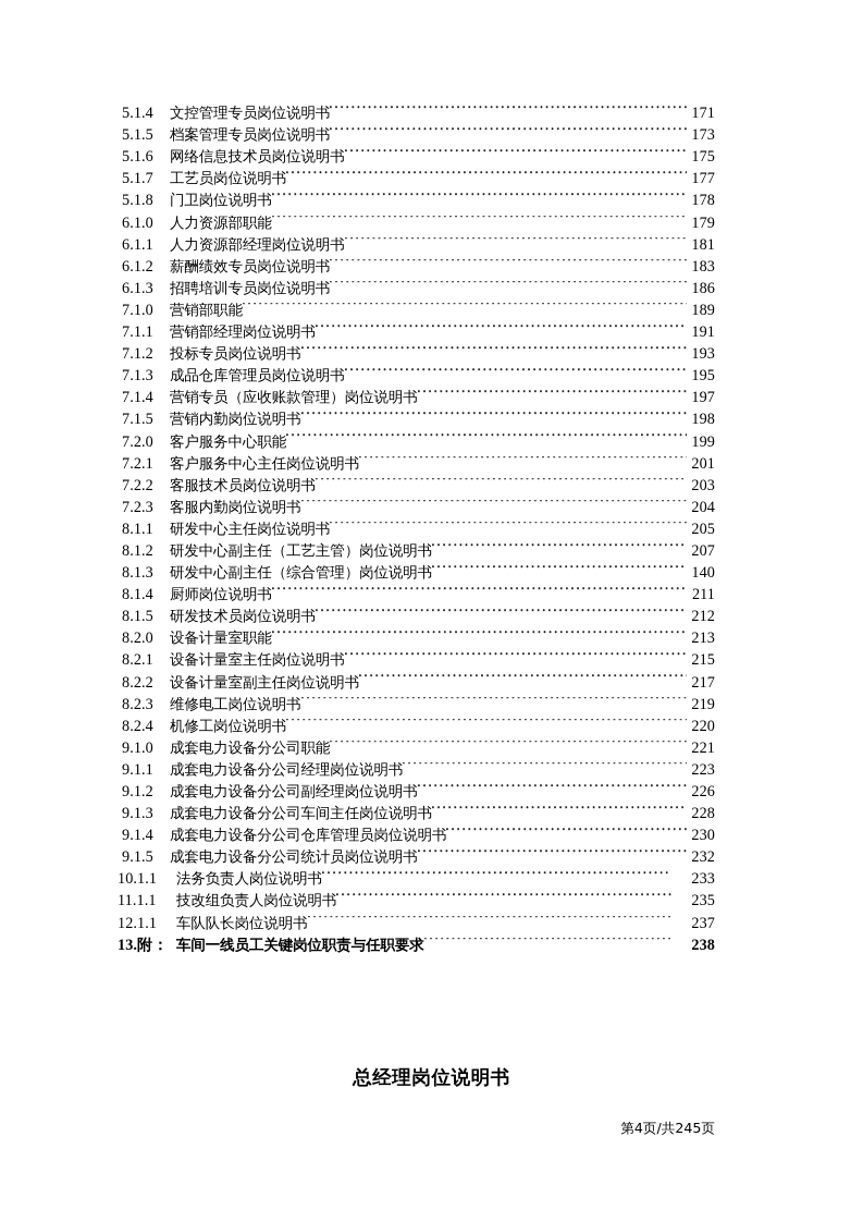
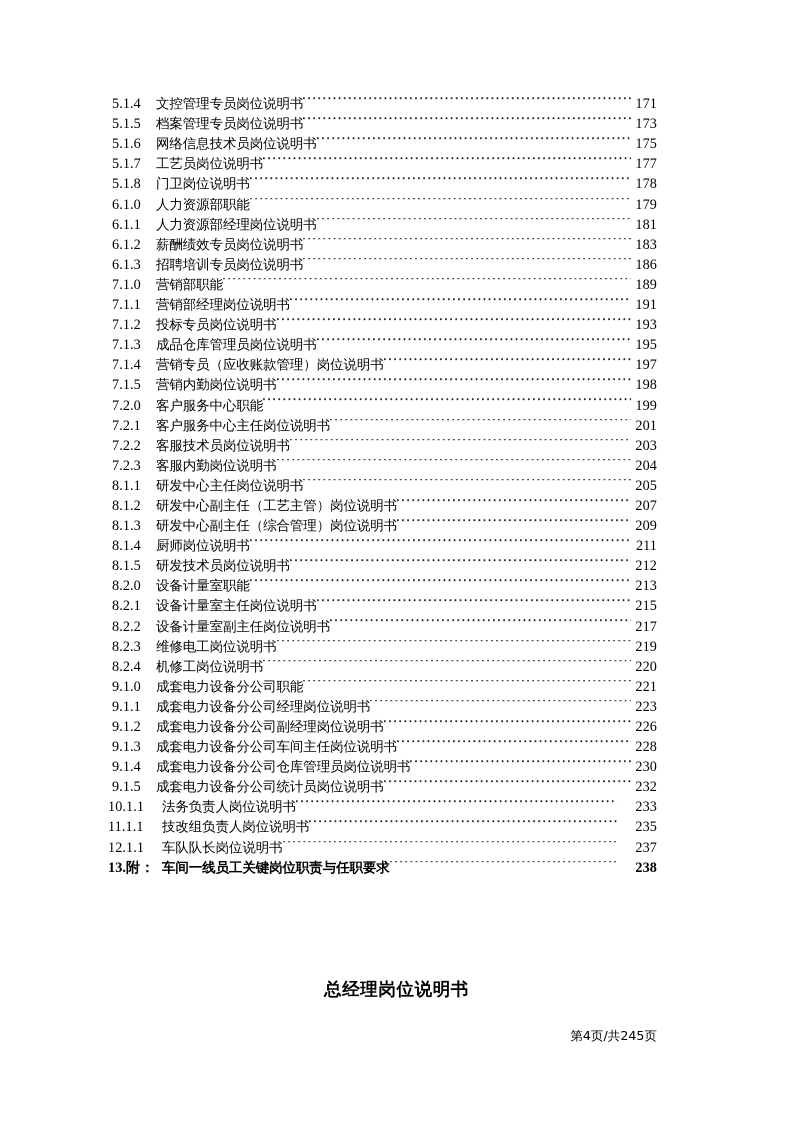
  5.1.4
  文控管理专员岗位说明书
  171
  5.1.5
  档案管理专员岗位说明书
  173
  5.1.6
  网络信息技术员岗位说明书
  175
  5.1.7
  工艺员岗位说明书
  177
  5.1.8
  门卫岗位说明书
  178
  6.1.0
  人力资源部职能
  179
  6.1.1
  人力资源部经理岗位说明书
  181
  6.1.2
  薪酬绩效专员岗位说明书
  183
  6.1.3
  招聘培训专员岗位说明书
  186
  7.1.0
  营销部职能
  189
  7.1.1
  营销部经理岗位说明书
  191
  7.1.2
  投标专员岗位说明书
  193
  7.1.3
  成品仓库管理员岗位说明书
  195
  7.1.4
  营销专员（应收账款管理）岗位说明书
  197
  7.1.5
  营销内勤岗位说明书
  198
  7.2.0
  客户服务中心职能
  199
  7.2.1
  客户服务中心主任岗位说明书
  201
  7.2.2
  客服技术员岗位说明书
  203
  7.2.3
  客服内勤岗位说明书
  204
  8.1.1
  研发中心主任岗位说明书
  205
  8.1.2
  研发中心副主任（工艺主管）岗位说明书
  207
  8.1.3
  研发中心副主任（综合管理）岗位说明书
- 140
+ 209
  8.1.4
  厨师岗位说明书
  211
  8.1.5
  研发技术员岗位说明书
  212
  8.2.0
  设备计量室职能
  213
  8.2.1
  设备计量室主任岗位说明书
  215
  8.2.2
  设备计量室副主任岗位说明书
  217
  8.2.3
  维修电工岗位说明书
  219
  8.2.4
  机修工岗位说明书
  220
  9.1.0
  成套电力设备分公司职能
  221
  9.1.1
  成套电力设备分公司经理岗位说明书
  223
  9.1.2
  成套电力设备分公司副经理岗位说明书
  226
  9.1.3
  成套电力设备分公司车间主任岗位说明书
  228
  9.1.4
  成套电力设备分公司仓库管理员岗位说明书
  230
  9.1.5
  成套电力设备分公司统计员岗位说明书
  232
  10.1.1
  法务负责人岗位说明书
  233
  11.1.1
  技改组负责人岗位说明书
  235
  12.1.1
  车队队长岗位说明书
  237
  13.附：
  车间一线员工关键岗位职责与任职要求
  238
  总经理岗位说明书
  第4页/共245页
